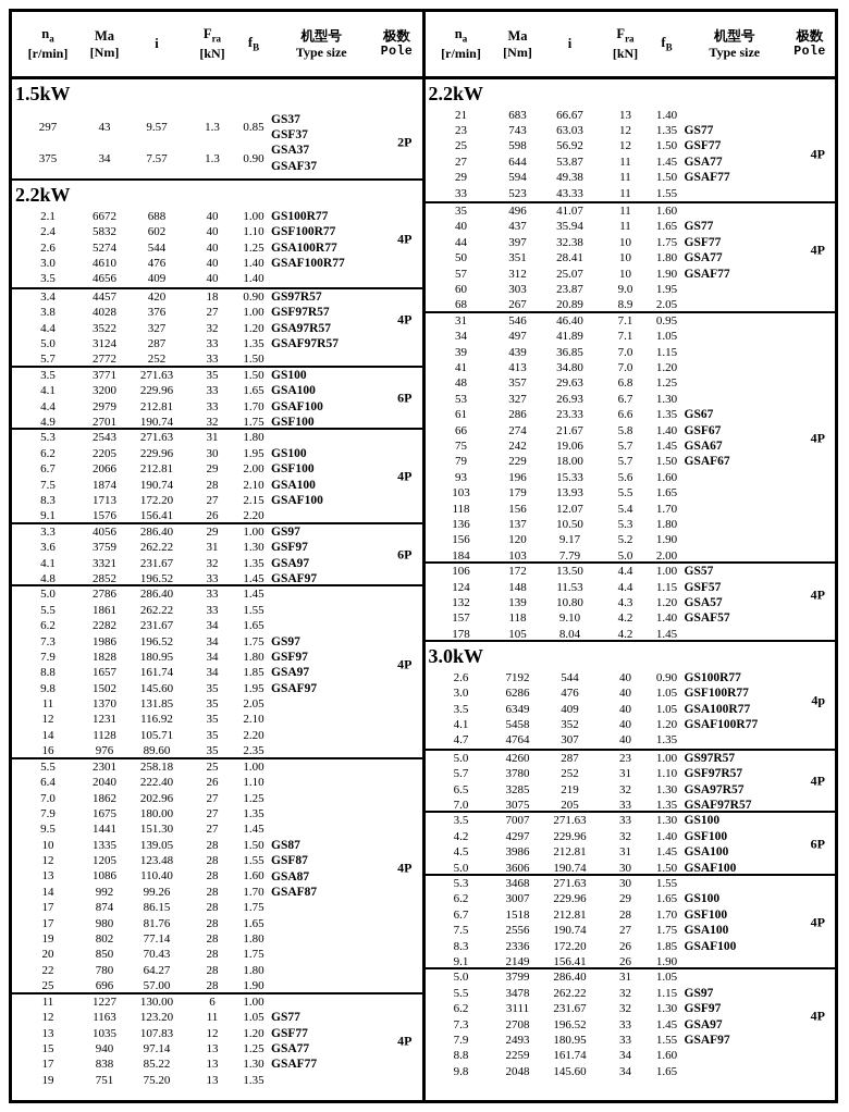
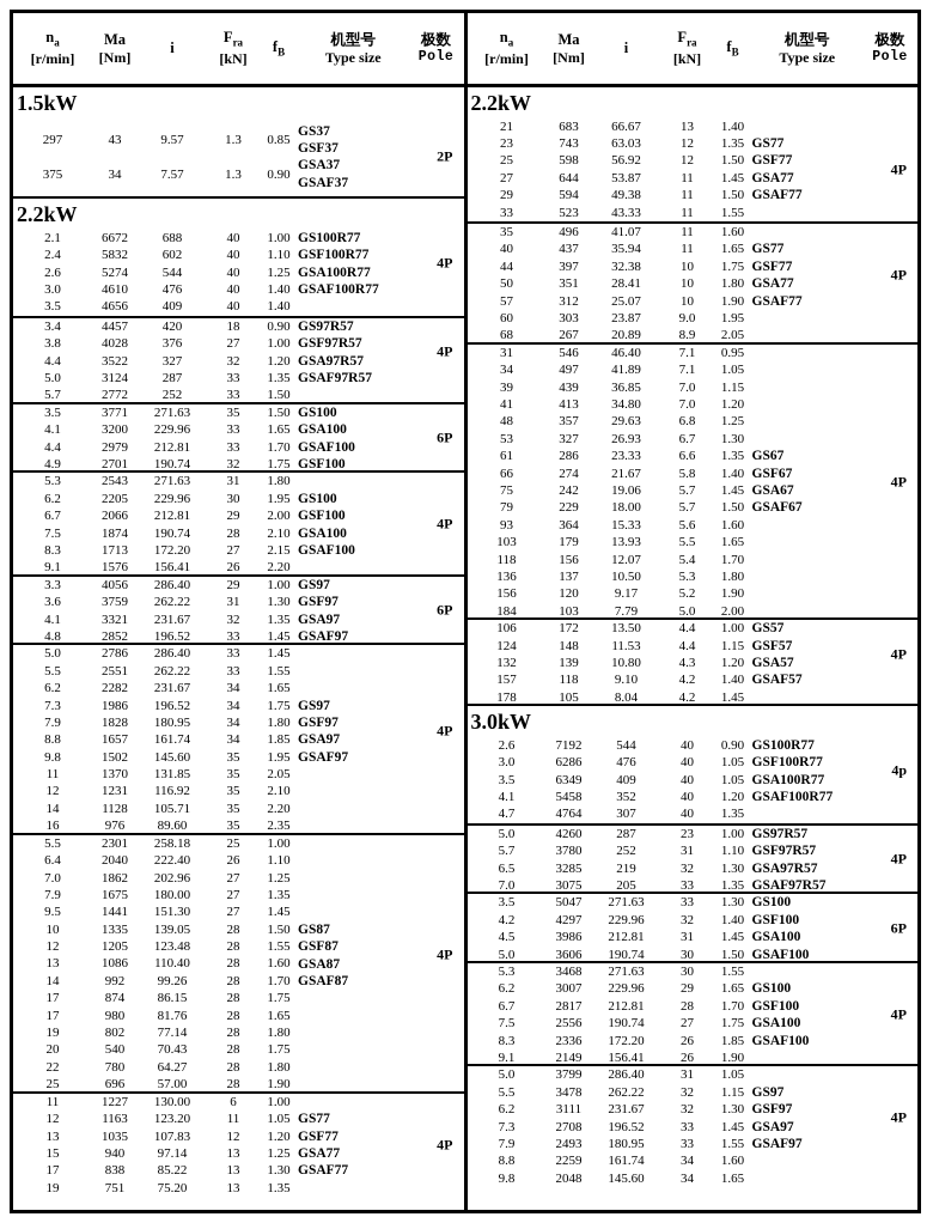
  na
  [r/min]
  Ma
  [Nm]
  i
  Fra
  [kN]
  fB
  机型号
  Type size
  极数
  Pole
  1.5kW
  297
  43
  9.57
  1.3
  0.85
  375
  34
  7.57
  1.3
  0.90
  GS37
  GSF37
  GSA37
  GSAF37
  2P
  2.2kW
  2.1
  6672
  688
  40
  1.00
  2.4
  5832
  602
  40
  1.10
  2.6
  5274
  544
  40
  1.25
  3.0
  4610
  476
  40
  1.40
  3.5
  4656
  409
  40
  1.40
  GS100R77
  GSF100R77
  GSA100R77
  GSAF100R77
  4P
  3.4
  4457
  420
  18
  0.90
  3.8
  4028
  376
  27
  1.00
  4.4
  3522
  327
  32
  1.20
  5.0
  3124
  287
  33
  1.35
  5.7
  2772
  252
  33
  1.50
  GS97R57
  GSF97R57
  GSA97R57
  GSAF97R57
  4P
  3.5
  3771
  271.63
  35
  1.50
  4.1
  3200
  229.96
  33
  1.65
  4.4
  2979
  212.81
  33
  1.70
  4.9
  2701
  190.74
  32
  1.75
  GS100
  GSA100
  GSAF100
  GSF100
  6P
  5.3
  2543
  271.63
  31
  1.80
  6.2
  2205
  229.96
  30
  1.95
  6.7
  2066
  212.81
  29
  2.00
  7.5
  1874
  190.74
  28
  2.10
  8.3
  1713
  172.20
  27
  2.15
  9.1
  1576
  156.41
  26
  2.20
  GS100
  GSF100
  GSA100
  GSAF100
  4P
  3.3
  4056
  286.40
  29
  1.00
  3.6
  3759
  262.22
  31
  1.30
  4.1
  3321
  231.67
  32
  1.35
  4.8
  2852
  196.52
  33
  1.45
  GS97
  GSF97
  GSA97
  GSAF97
  6P
  5.0
  2786
  286.40
  33
  1.45
  5.5
- 1861
+ 2551
  262.22
  33
  1.55
  6.2
  2282
  231.67
  34
  1.65
  7.3
  1986
  196.52
  34
  1.75
  7.9
  1828
  180.95
  34
  1.80
  8.8
  1657
  161.74
  34
  1.85
  9.8
  1502
  145.60
  35
  1.95
  11
  1370
  131.85
  35
  2.05
  12
  1231
  116.92
  35
  2.10
  14
  1128
  105.71
  35
  2.20
  16
  976
  89.60
  35
  2.35
  GS97
  GSF97
  GSA97
  GSAF97
  4P
  5.5
  2301
  258.18
  25
  1.00
  6.4
  2040
  222.40
  26
  1.10
  7.0
  1862
  202.96
  27
  1.25
  7.9
  1675
  180.00
  27
  1.35
  9.5
  1441
  151.30
  27
  1.45
  10
  1335
  139.05
  28
  1.50
  12
  1205
  123.48
  28
  1.55
  13
  1086
  110.40
  28
  1.60
  14
  992
  99.26
  28
  1.70
  17
  874
  86.15
  28
  1.75
  17
  980
  81.76
  28
  1.65
  19
  802
  77.14
  28
  1.80
  20
- 850
+ 540
  70.43
  28
  1.75
  22
  780
  64.27
  28
  1.80
  25
  696
  57.00
  28
  1.90
  GS87
  GSF87
  GSA87
  GSAF87
  4P
  11
  1227
  130.00
  6
  1.00
  12
  1163
  123.20
  11
  1.05
  13
  1035
  107.83
  12
  1.20
  15
  940
  97.14
  13
  1.25
  17
  838
  85.22
  13
  1.30
  19
  751
  75.20
  13
  1.35
  GS77
  GSF77
  GSA77
  GSAF77
  4P
  na
  [r/min]
  Ma
  [Nm]
  i
  Fra
  [kN]
  fB
  机型号
  Type size
  极数
  Pole
  2.2kW
  21
  683
  66.67
  13
  1.40
  23
  743
  63.03
  12
  1.35
  25
  598
  56.92
  12
  1.50
  27
  644
  53.87
  11
  1.45
  29
  594
  49.38
  11
  1.50
  33
  523
  43.33
  11
  1.55
  GS77
  GSF77
  GSA77
  GSAF77
  4P
  35
  496
  41.07
  11
  1.60
  40
  437
  35.94
  11
  1.65
  44
  397
  32.38
  10
  1.75
  50
  351
  28.41
  10
  1.80
  57
  312
  25.07
  10
  1.90
  60
  303
  23.87
  9.0
  1.95
  68
  267
  20.89
  8.9
  2.05
  GS77
  GSF77
  GSA77
  GSAF77
  4P
  31
  546
  46.40
  7.1
  0.95
  34
  497
  41.89
  7.1
  1.05
  39
  439
  36.85
  7.0
  1.15
  41
  413
  34.80
  7.0
  1.20
  48
  357
  29.63
  6.8
  1.25
  53
  327
  26.93
  6.7
  1.30
  61
  286
  23.33
  6.6
  1.35
  66
  274
  21.67
  5.8
  1.40
  75
  242
  19.06
  5.7
  1.45
  79
  229
  18.00
  5.7
  1.50
  93
- 196
+ 364
  15.33
  5.6
  1.60
  103
  179
  13.93
  5.5
  1.65
  118
  156
  12.07
  5.4
  1.70
  136
  137
  10.50
  5.3
  1.80
  156
  120
  9.17
  5.2
  1.90
  184
  103
  7.79
  5.0
  2.00
  GS67
  GSF67
  GSA67
  GSAF67
  4P
  106
  172
  13.50
  4.4
  1.00
  124
  148
  11.53
  4.4
  1.15
  132
  139
  10.80
  4.3
  1.20
  157
  118
  9.10
  4.2
  1.40
  178
  105
  8.04
  4.2
  1.45
  GS57
  GSF57
  GSA57
  GSAF57
  4P
  3.0kW
  2.6
  7192
  544
  40
  0.90
  3.0
  6286
  476
  40
  1.05
  3.5
  6349
  409
  40
  1.05
  4.1
  5458
  352
  40
  1.20
  4.7
  4764
  307
  40
  1.35
  GS100R77
  GSF100R77
  GSA100R77
  GSAF100R77
  4p
  5.0
  4260
  287
  23
  1.00
  5.7
  3780
  252
  31
  1.10
  6.5
  3285
  219
  32
  1.30
  7.0
  3075
  205
  33
  1.35
  GS97R57
  GSF97R57
  GSA97R57
  GSAF97R57
  4P
  3.5
- 7007
+ 5047
  271.63
  33
  1.30
  4.2
  4297
  229.96
  32
  1.40
  4.5
  3986
  212.81
  31
  1.45
  5.0
  3606
  190.74
  30
  1.50
  GS100
  GSF100
  GSA100
  GSAF100
  6P
  5.3
  3468
  271.63
  30
  1.55
  6.2
  3007
  229.96
  29
  1.65
  6.7
- 1518
+ 2817
  212.81
  28
  1.70
  7.5
  2556
  190.74
  27
  1.75
  8.3
  2336
  172.20
  26
  1.85
  9.1
  2149
  156.41
  26
  1.90
  GS100
  GSF100
  GSA100
  GSAF100
  4P
  5.0
  3799
  286.40
  31
  1.05
  5.5
  3478
  262.22
  32
  1.15
  6.2
  3111
  231.67
  32
  1.30
  7.3
  2708
  196.52
  33
  1.45
  7.9
  2493
  180.95
  33
  1.55
  8.8
  2259
  161.74
  34
  1.60
  9.8
  2048
  145.60
  34
  1.65
  GS97
  GSF97
  GSA97
  GSAF97
  4P
